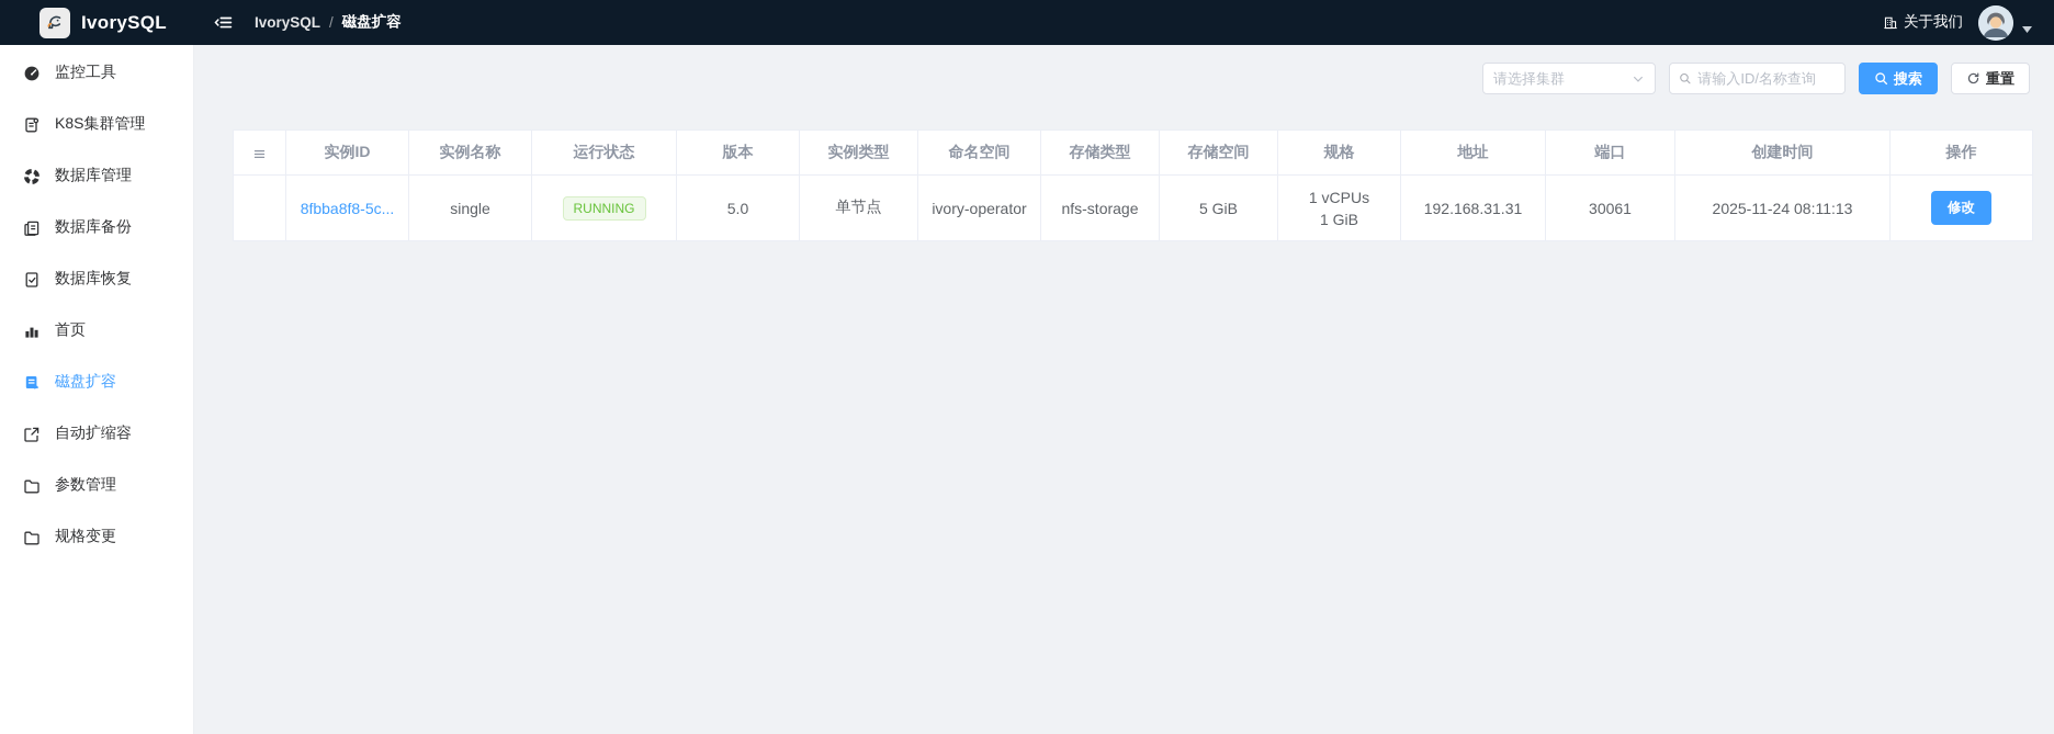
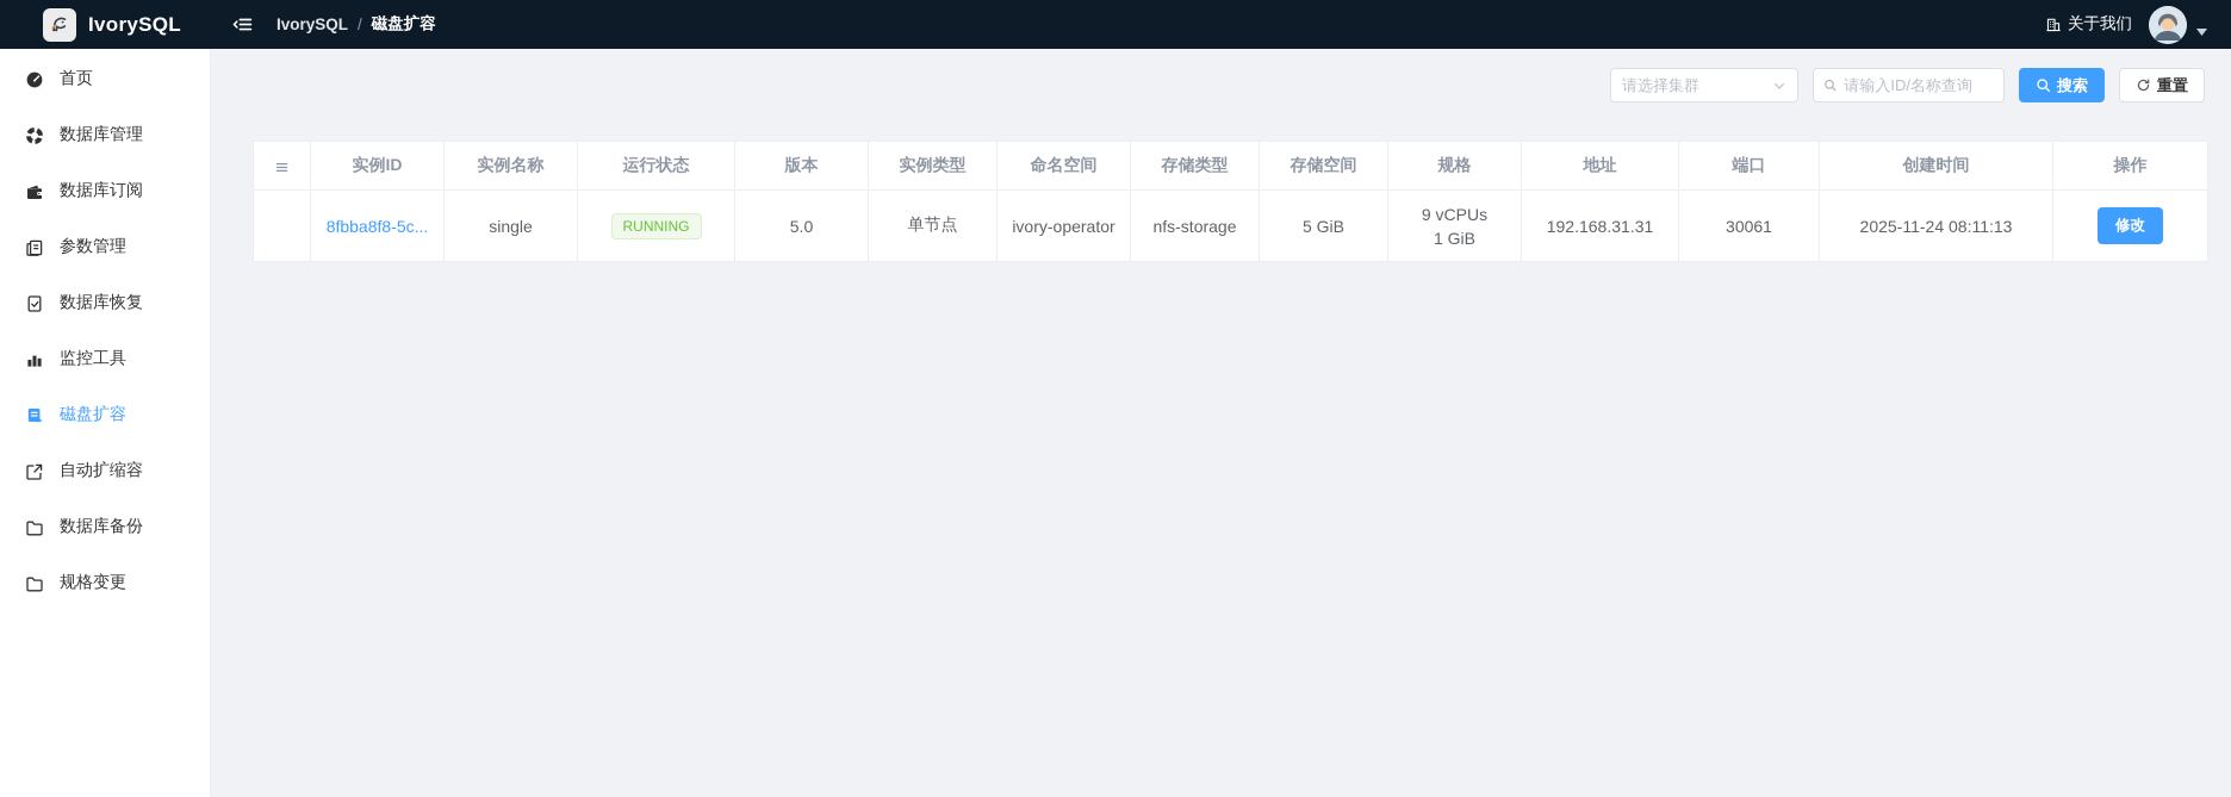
  IvorySQL
  IvorySQL
  /
  磁盘扩容
  关于我们
- 监控工具
+ 首页
- K8S集群管理
  数据库管理
+ 数据库订阅
- 数据库备份
+ 参数管理
  数据库恢复
- 首页
+ 监控工具
  磁盘扩容
  自动扩缩容
- 参数管理
+ 数据库备份
  规格变更
  请选择集群
  请输入ID/名称查询
  搜索
  重置
  	实例ID	实例名称	运行状态	版本	实例类型	命名空间	存储类型	存储空间	规格	地址	端口	创建时间	操作
- 	8fbba8f8-5c...	single	RUNNING	5.0	单节点	ivory-operator	nfs-storage	5 GiB	1 vCPUs 1 GiB	192.168.31.31	30061	2025-11-24 08:11:13	修改
+ 	8fbba8f8-5c...	single	RUNNING	5.0	单节点	ivory-operator	nfs-storage	5 GiB	9 vCPUs 1 GiB	192.168.31.31	30061	2025-11-24 08:11:13	修改
